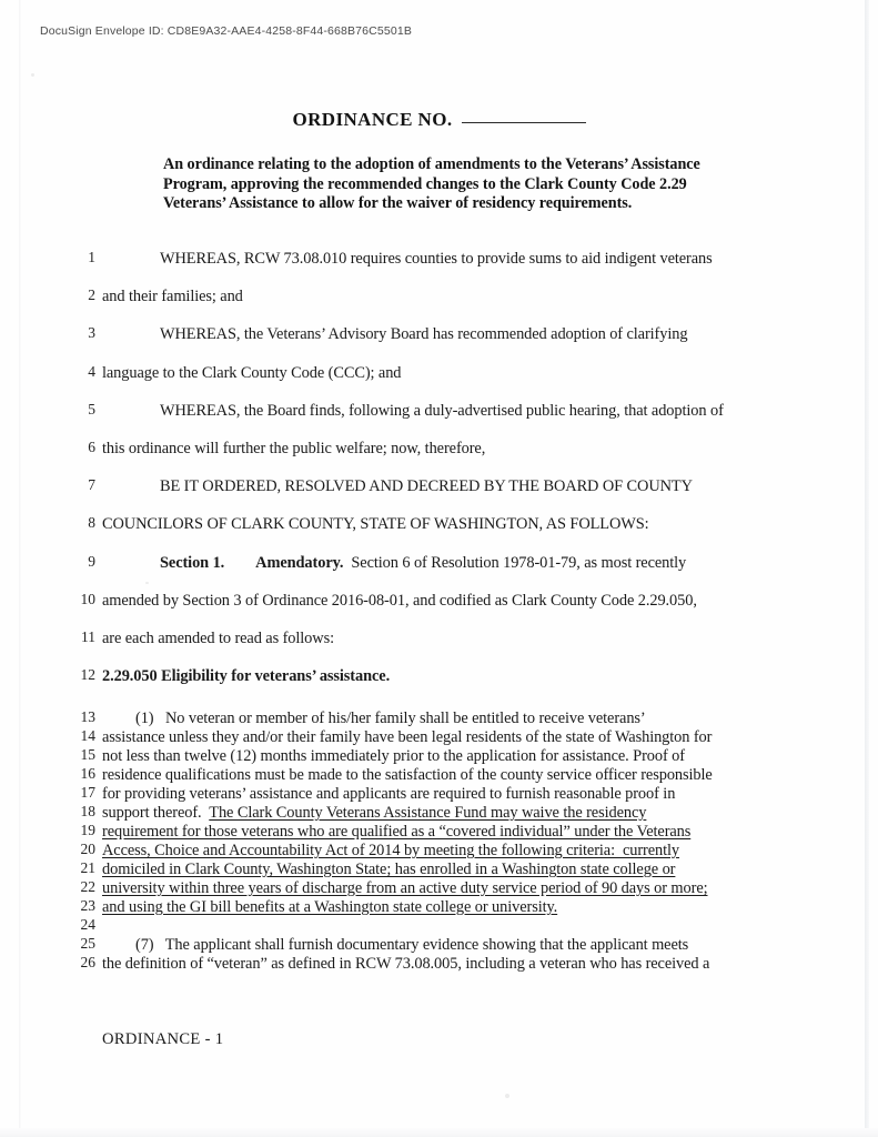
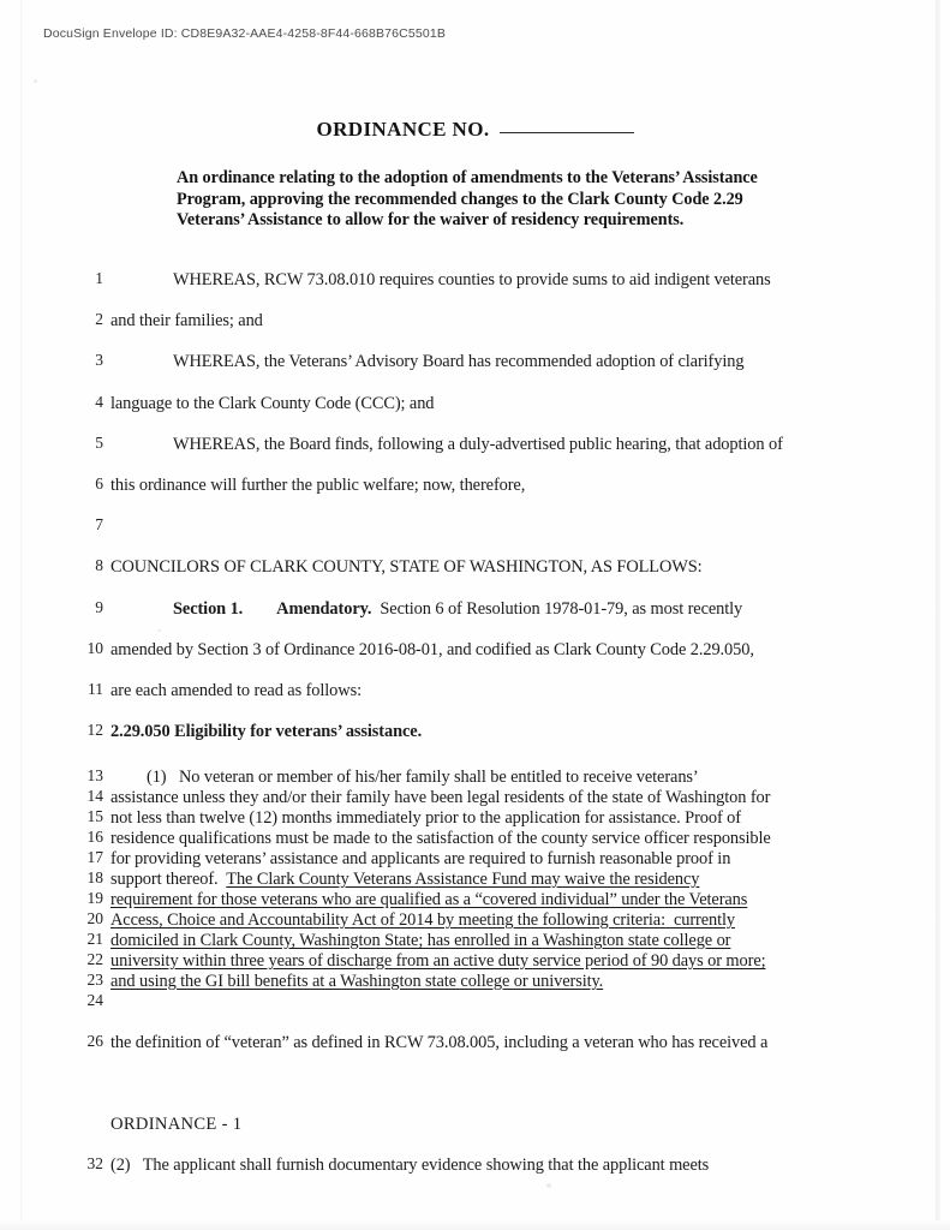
  DocuSign Envelope ID: CD8E9A32-AAE4-4258-8F44-668B76C5501B
  ORDINANCE NO.
  An ordinance relating to the adoption of amendments to the Veterans’ Assistance Program, approving the recommended changes to the Clark County Code 2.29 Veterans’ Assistance to allow for the waiver of residency requirements.
  1
  WHEREAS, RCW 73.08.010 requires counties to provide sums to aid indigent veterans
  2
  and their families; and
  3
  WHEREAS, the Veterans’ Advisory Board has recommended adoption of clarifying
  4
  language to the Clark County Code (CCC); and
  5
  WHEREAS, the Board finds, following a duly-advertised public hearing, that adoption of
  6
  this ordinance will further the public welfare; now, therefore,
  7
- BE IT ORDERED, RESOLVED AND DECREED BY THE BOARD OF COUNTY
  8
  COUNCILORS OF CLARK COUNTY, STATE OF WASHINGTON, AS FOLLOWS:
  9
  Section 1. Amendatory. Section 6 of Resolution 1978-01-79, as most recently
  10
  amended by Section 3 of Ordinance 2016-08-01, and codified as Clark County Code 2.29.050,
  11
  are each amended to read as follows:
  12
  2.29.050 Eligibility for veterans’ assistance.
  13
  (1) No veteran or member of his/her family shall be entitled to receive veterans’
  14
  assistance unless they and/or their family have been legal residents of the state of Washington for
  15
  not less than twelve (12) months immediately prior to the application for assistance. Proof of
  16
  residence qualifications must be made to the satisfaction of the county service officer responsible
  17
  for providing veterans’ assistance and applicants are required to furnish reasonable proof in
  18
  support thereof. The Clark County Veterans Assistance Fund may waive the residency
  19
  requirement for those veterans who are qualified as a “covered individual” under the Veterans
  20
  Access, Choice and Accountability Act of 2014 by meeting the following criteria: currently
  21
  domiciled in Clark County, Washington State; has enrolled in a Washington state college or
  22
  university within three years of discharge from an active duty service period of 90 days or more;
  23
  and using the GI bill benefits at a Washington state college or university.
  24
- 25
+ 32
- (7) The applicant shall furnish documentary evidence showing that the applicant meets
+ (2) The applicant shall furnish documentary evidence showing that the applicant meets
  26
  the definition of “veteran” as defined in RCW 73.08.005, including a veteran who has received a
  ORDINANCE - 1
